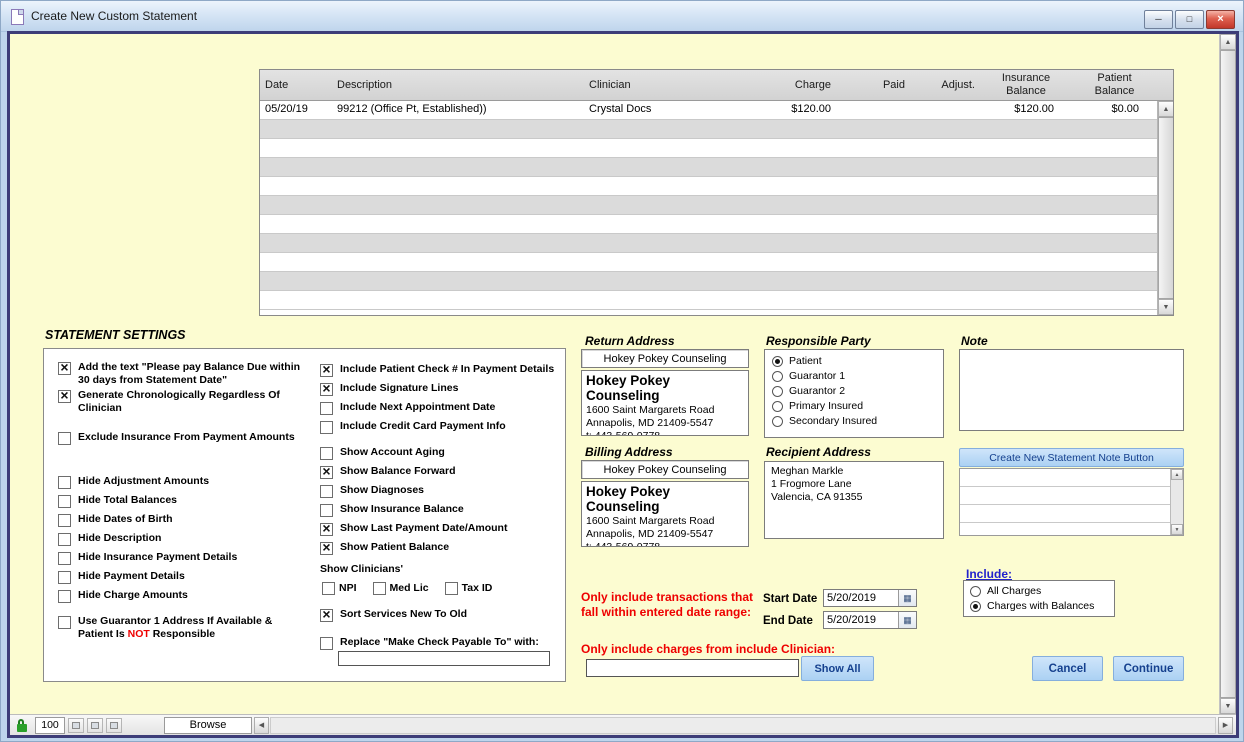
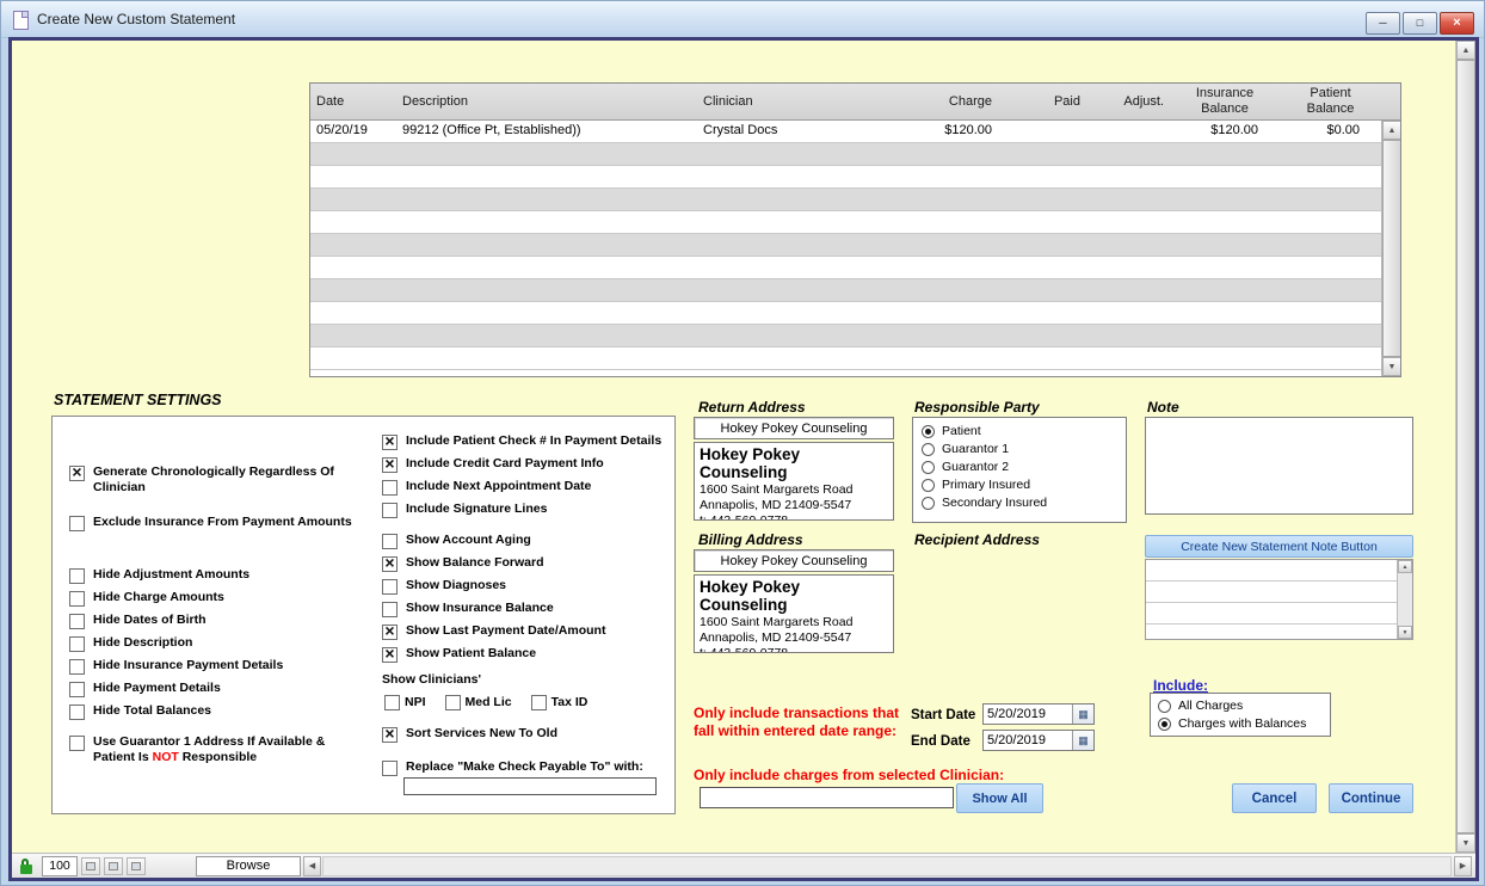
  Create New Custom Statement
  ─
  □
  ×
  Date
  Description
  Clinician
  Charge
  Paid
  Adjust.
  Insurance Balance
  Patient Balance
  05/20/19
  99212 (Office Pt, Established))
  Crystal Docs
  $120.00
  $120.00
  $0.00
  STATEMENT SETTINGS
- Add the text "Please pay Balance Due within 30 days from Statement Date"
  Generate Chronologically Regardless Of Clinician
  Exclude Insurance From Payment Amounts
  Hide Adjustment Amounts
- Hide Total Balances
+ Hide Charge Amounts
  Hide Dates of Birth
  Hide Description
  Hide Insurance Payment Details
  Hide Payment Details
- Hide Charge Amounts
+ Hide Total Balances
  Use Guarantor 1 Address If Available & Patient Is NOT Responsible
  Include Patient Check # In Payment Details
- Include Signature Lines
+ Include Credit Card Payment Info
  Include Next Appointment Date
- Include Credit Card Payment Info
+ Include Signature Lines
  Show Account Aging
  Show Balance Forward
  Show Diagnoses
  Show Insurance Balance
  Show Last Payment Date/Amount
  Show Patient Balance
  Show Clinicians'
  NPI
  Med Lic
  Tax ID
  Sort Services New To Old
  Replace "Make Check Payable To" with:
  Return Address
  Hokey Pokey Counseling
  Hokey Pokey Counseling
  1600 Saint Margarets Road
  Annapolis, MD 21409-5547
  Billing Address
  Hokey Pokey Counseling
  Hokey Pokey Counseling
  1600 Saint Margarets Road
  Annapolis, MD 21409-5547
  Responsible Party
  Patient
  Guarantor 1
  Guarantor 2
  Primary Insured
  Secondary Insured
  Recipient Address
- Meghan Markle
- 1 Frogmore Lane
- Valencia, CA 91355
  Note
  Create New Statement Note Button
  Only include transactions that
  fall within entered date range:
  Start Date
  5/20/2019
  ▦
  End Date
  5/20/2019
  ▦
  Include:
  All Charges
  Charges with Balances
- Only include charges from include Clinician:
+ Only include charges from selected Clinician:
  Show All
  Cancel
  Continue
  100
  Browse
